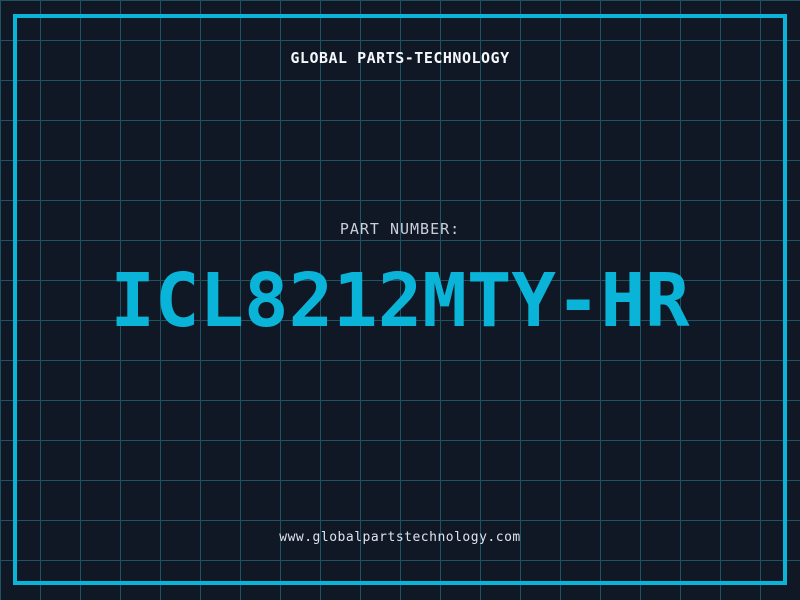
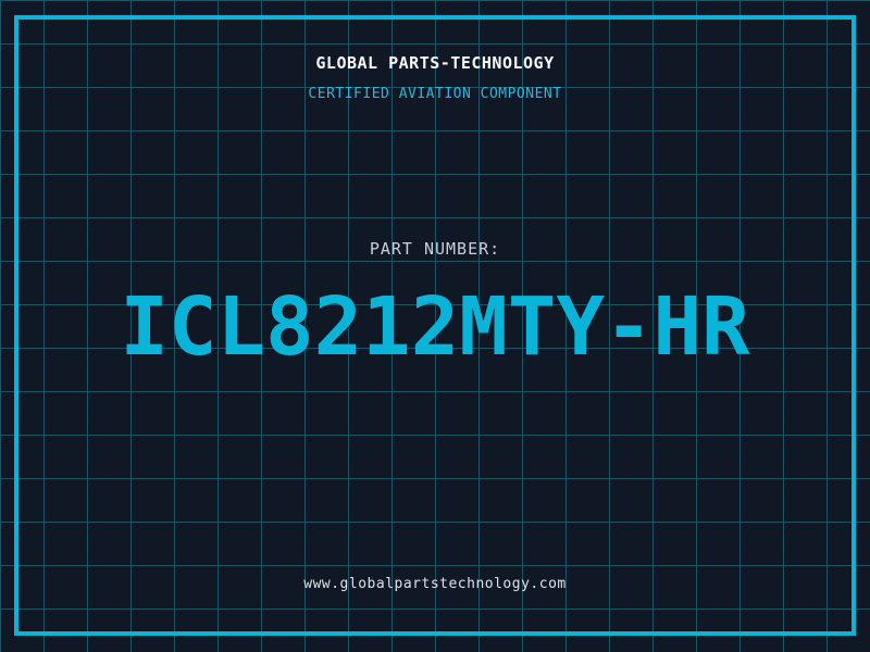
  GLOBAL PARTS-TECHNOLOGY
+ CERTIFIED AVIATION COMPONENT
  PART NUMBER:
  ICL8212MTY-HR
  www.globalpartstechnology.com
